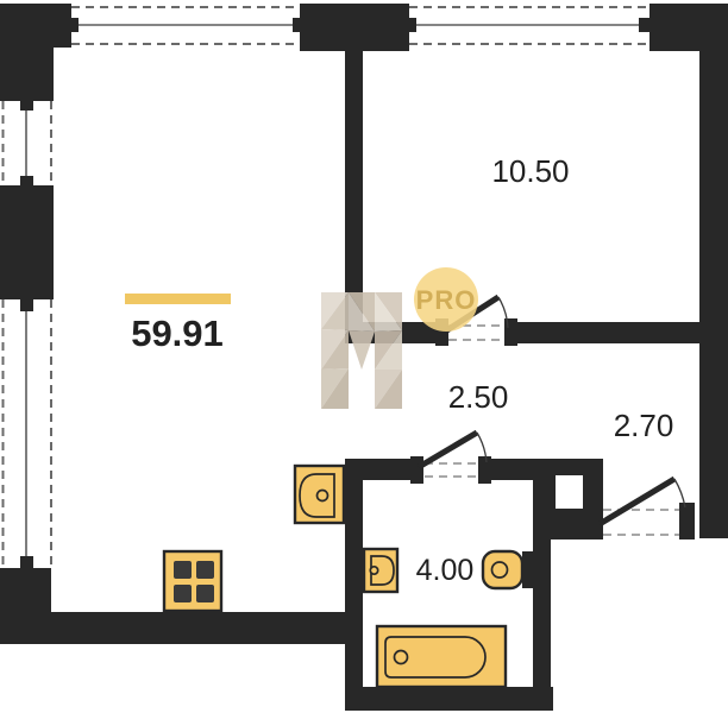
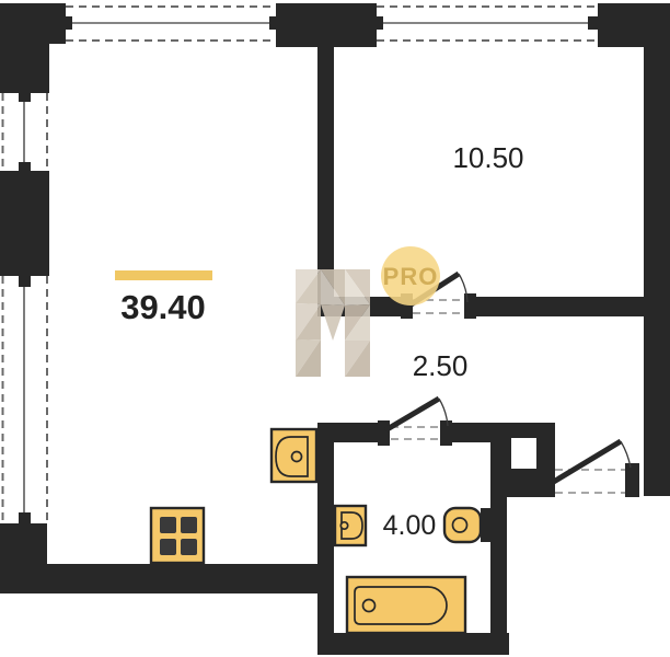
  10.50
  2.50
- 2.70
  4.00
- 59.91
+ 39.40
  PRO
